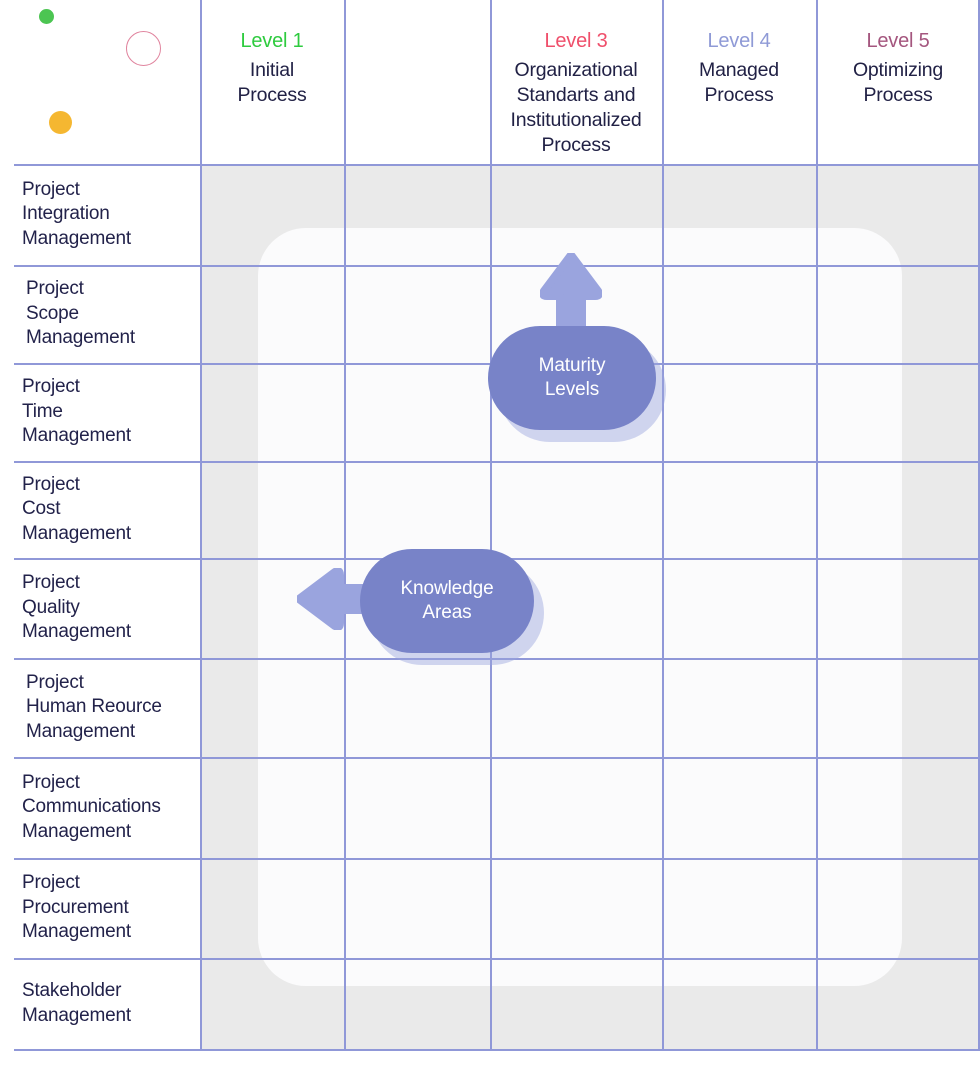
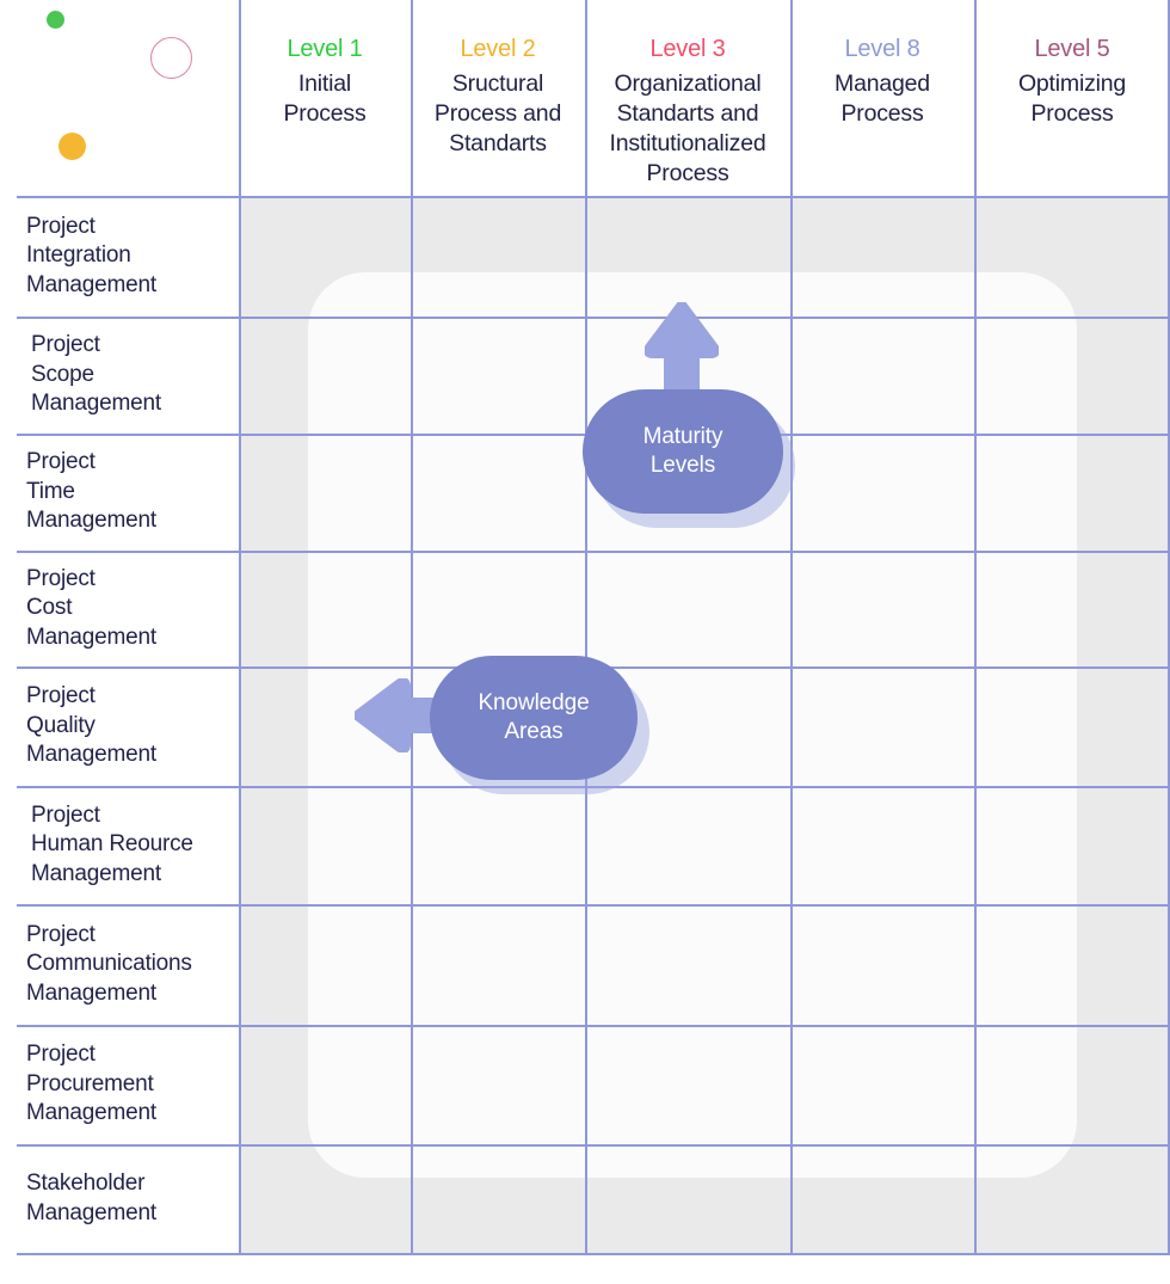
  Level 1
  Initial
  Process
+ Level 2
+ Sructural
+ Process and
+ Standarts
  Level 3
  Organizational
  Standarts and
  Institutionalized
  Process
- Level 4
+ Level 8
  Managed
  Process
  Level 5
  Optimizing
  Process
  Project
  Integration
  Management
  Project
  Scope
  Management
  Project
  Time
  Management
  Project
  Cost
  Management
  Project
  Quality
  Management
  Project
  Human Reource
  Management
  Project
  Communications
  Management
  Project
  Procurement
  Management
  Stakeholder
  Management
  Maturity
  Levels
  Knowledge
  Areas
